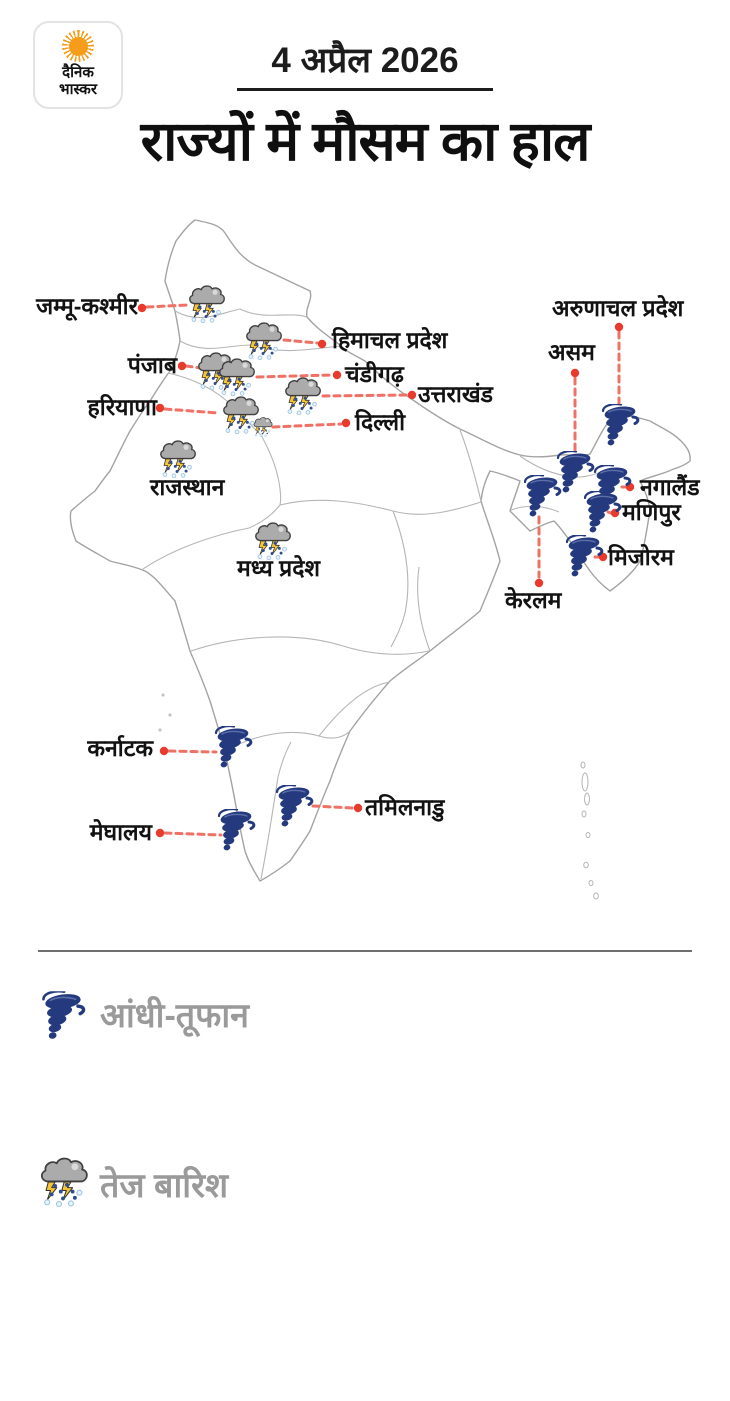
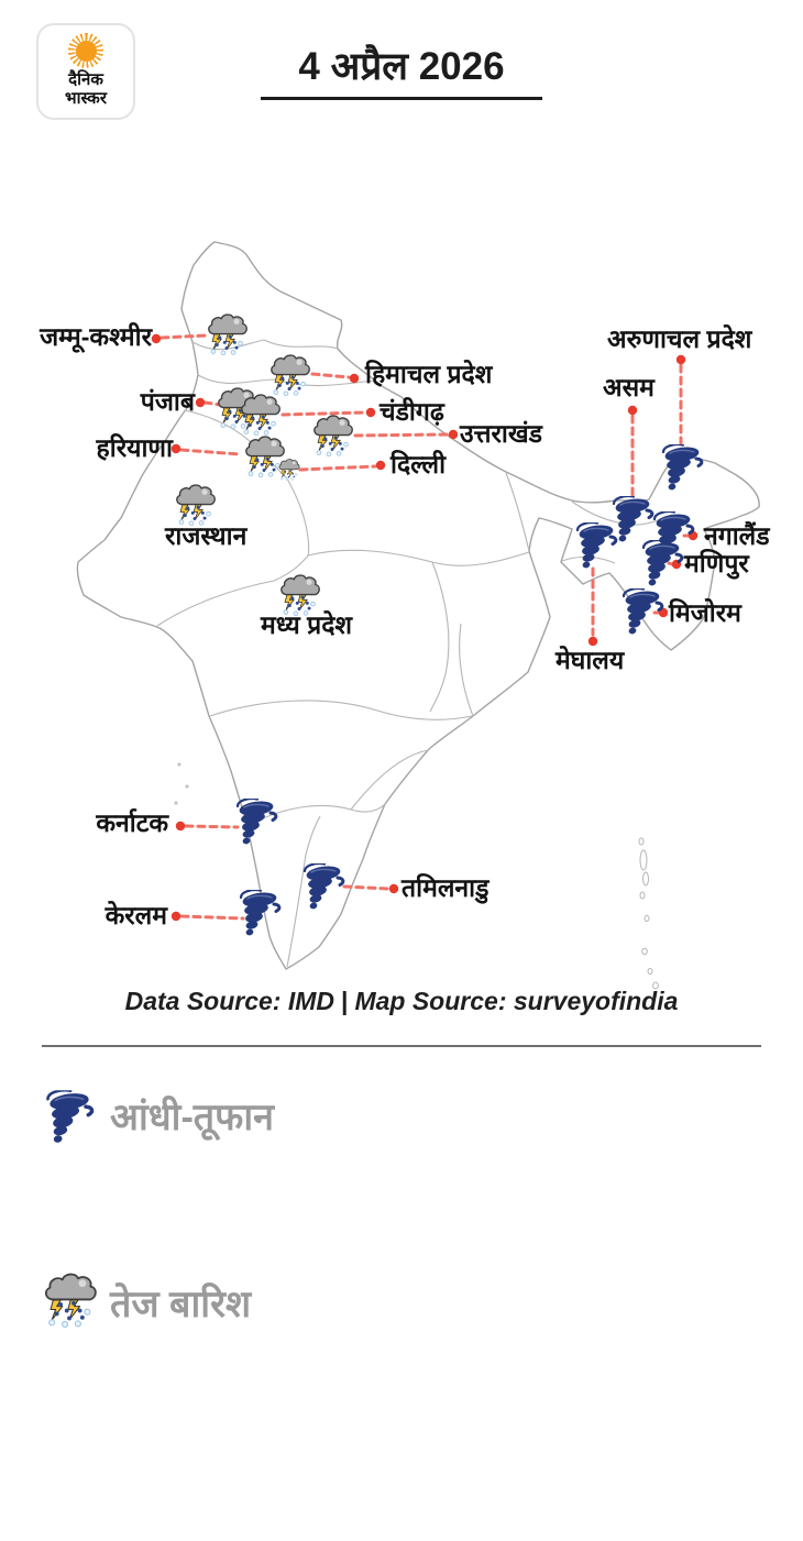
  दैनिक
  भास्कर
  4 अप्रैल 2026
- राज्यों में मौसम का हाल
  जम्मू-कश्मीर
  पंजाब
  हरियाणा
  हिमाचल प्रदेश
  चंडीगढ़
  उत्तराखंड
  दिल्ली
  राजस्थान
  मध्य प्रदेश
  अरुणाचल प्रदेश
  असम
  नगालैंड
  मणिपुर
  मिजोरम
- केरलम
+ मेघालय
  कर्नाटक
- मेघालय
+ केरलम
  तमिलनाडु
+ Data Source: IMD | Map Source: surveyofindia
  आंधी-तूफान
  तेज बारिश
